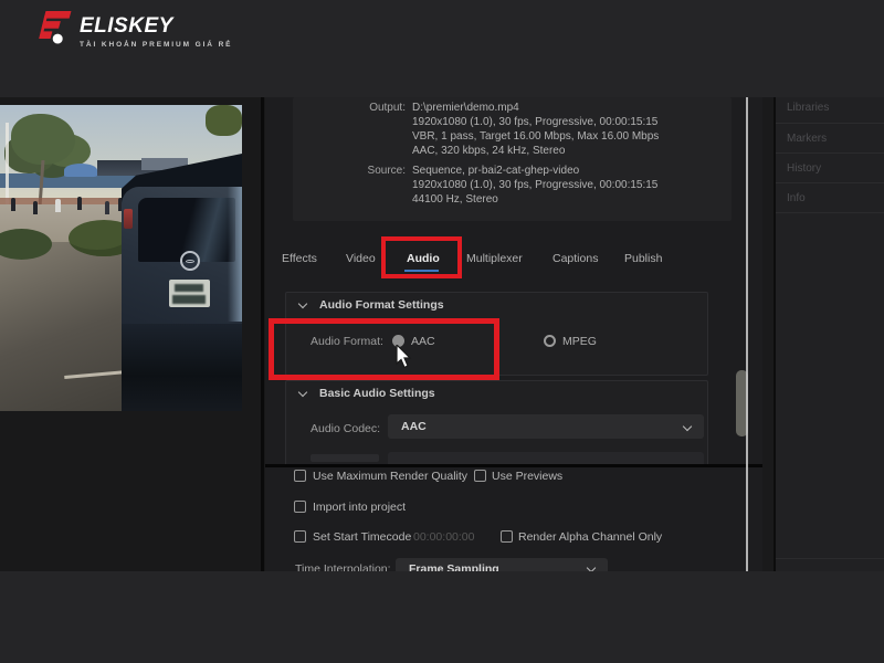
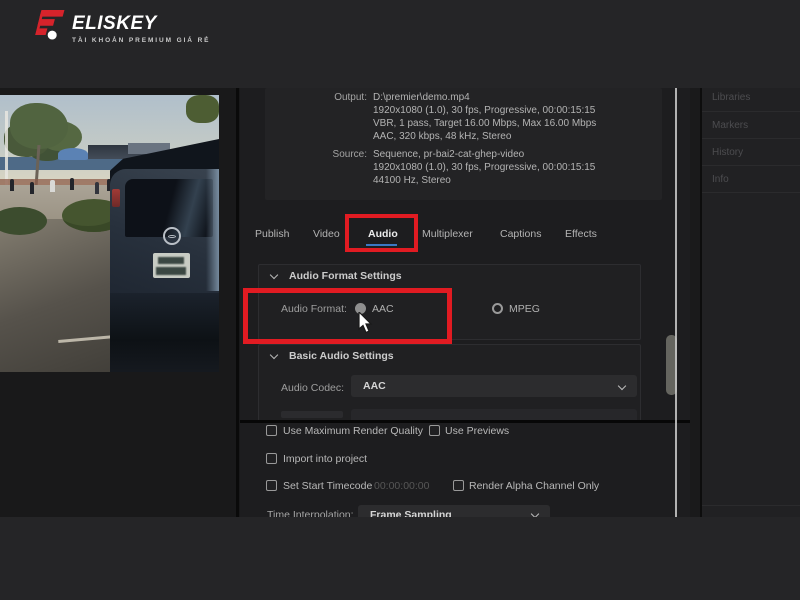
  ELISKEY
  Output:
  D:\premier\demo.mp4
  1920x1080 (1.0), 30 fps, Progressive, 00:00:15:15
  VBR, 1 pass, Target 16.00 Mbps, Max 16.00 Mbps
- AAC, 320 kbps, 24 kHz, Stereo
+ AAC, 320 kbps, 48 kHz, Stereo
  Source:
  Sequence, pr-bai2-cat-ghep-video
  1920x1080 (1.0), 30 fps, Progressive, 00:00:15:15
  44100 Hz, Stereo
- Effects
+ Publish
  Video
  Audio
  Multiplexer
  Captions
- Publish
+ Effects
  Audio Format Settings
  Audio Format:
  AAC
  MPEG
  Basic Audio Settings
  Audio Codec:
  AAC
  Use Maximum Render Quality
  Use Previews
  Import into project
  Set Start Timecode
  00:00:00:00
  Render Alpha Channel Only
  Time Interpolation:
  Frame Sampling
  Libraries
  Markers
  History
  Info
